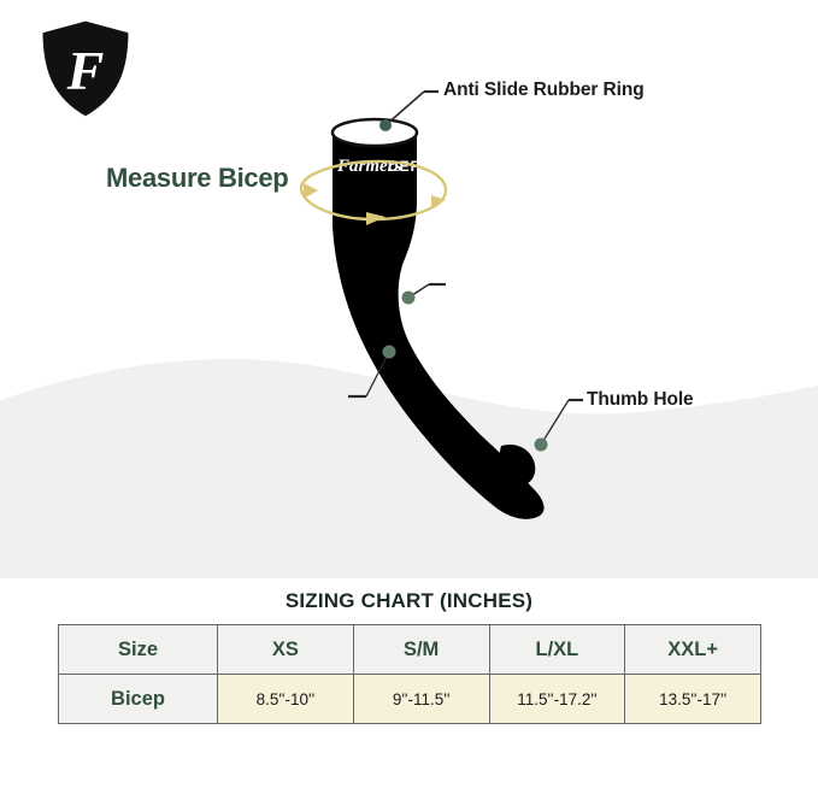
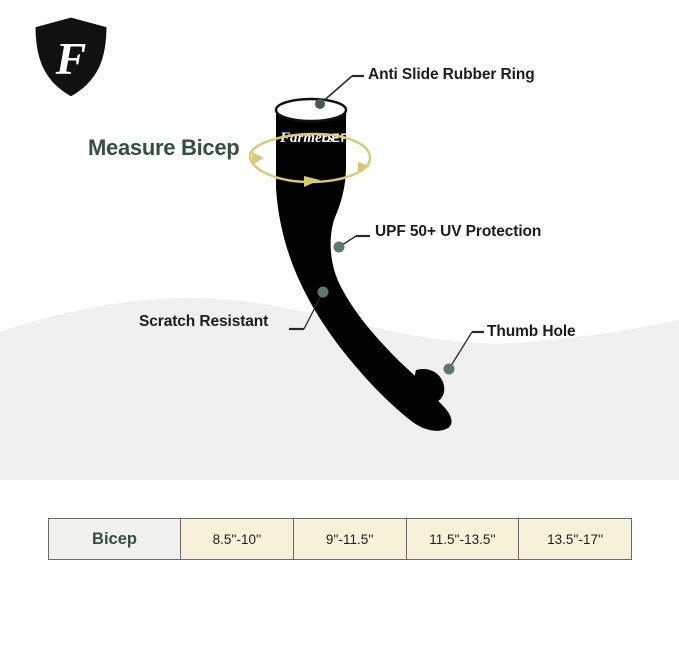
  F
  Farmers
  DEENSE
  Anti Slide Rubber Ring
+ UPF 50+ UV Protection
+ Scratch Resistant
  Thumb Hole
  Measure Bicep
- SIZING CHART (INCHES)
- Size	XS	S/M	L/XL	XXL+
- Bicep	8.5''-10''	9''-11.5''	11.5''-17.2''	13.5''-17''
+ Bicep	8.5''-10''	9''-11.5''	11.5''-13.5''	13.5''-17''
